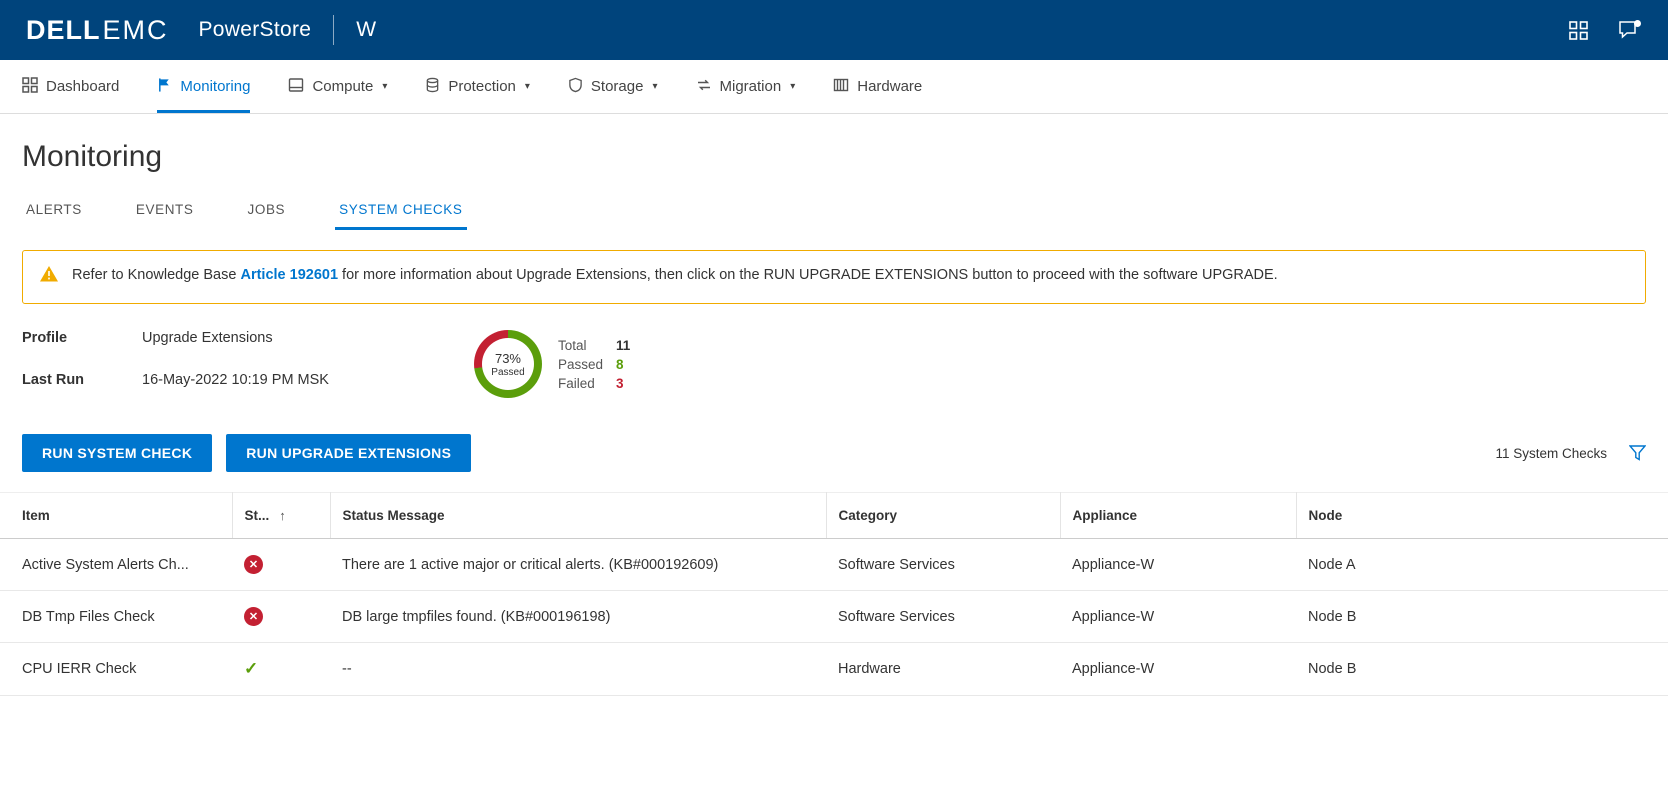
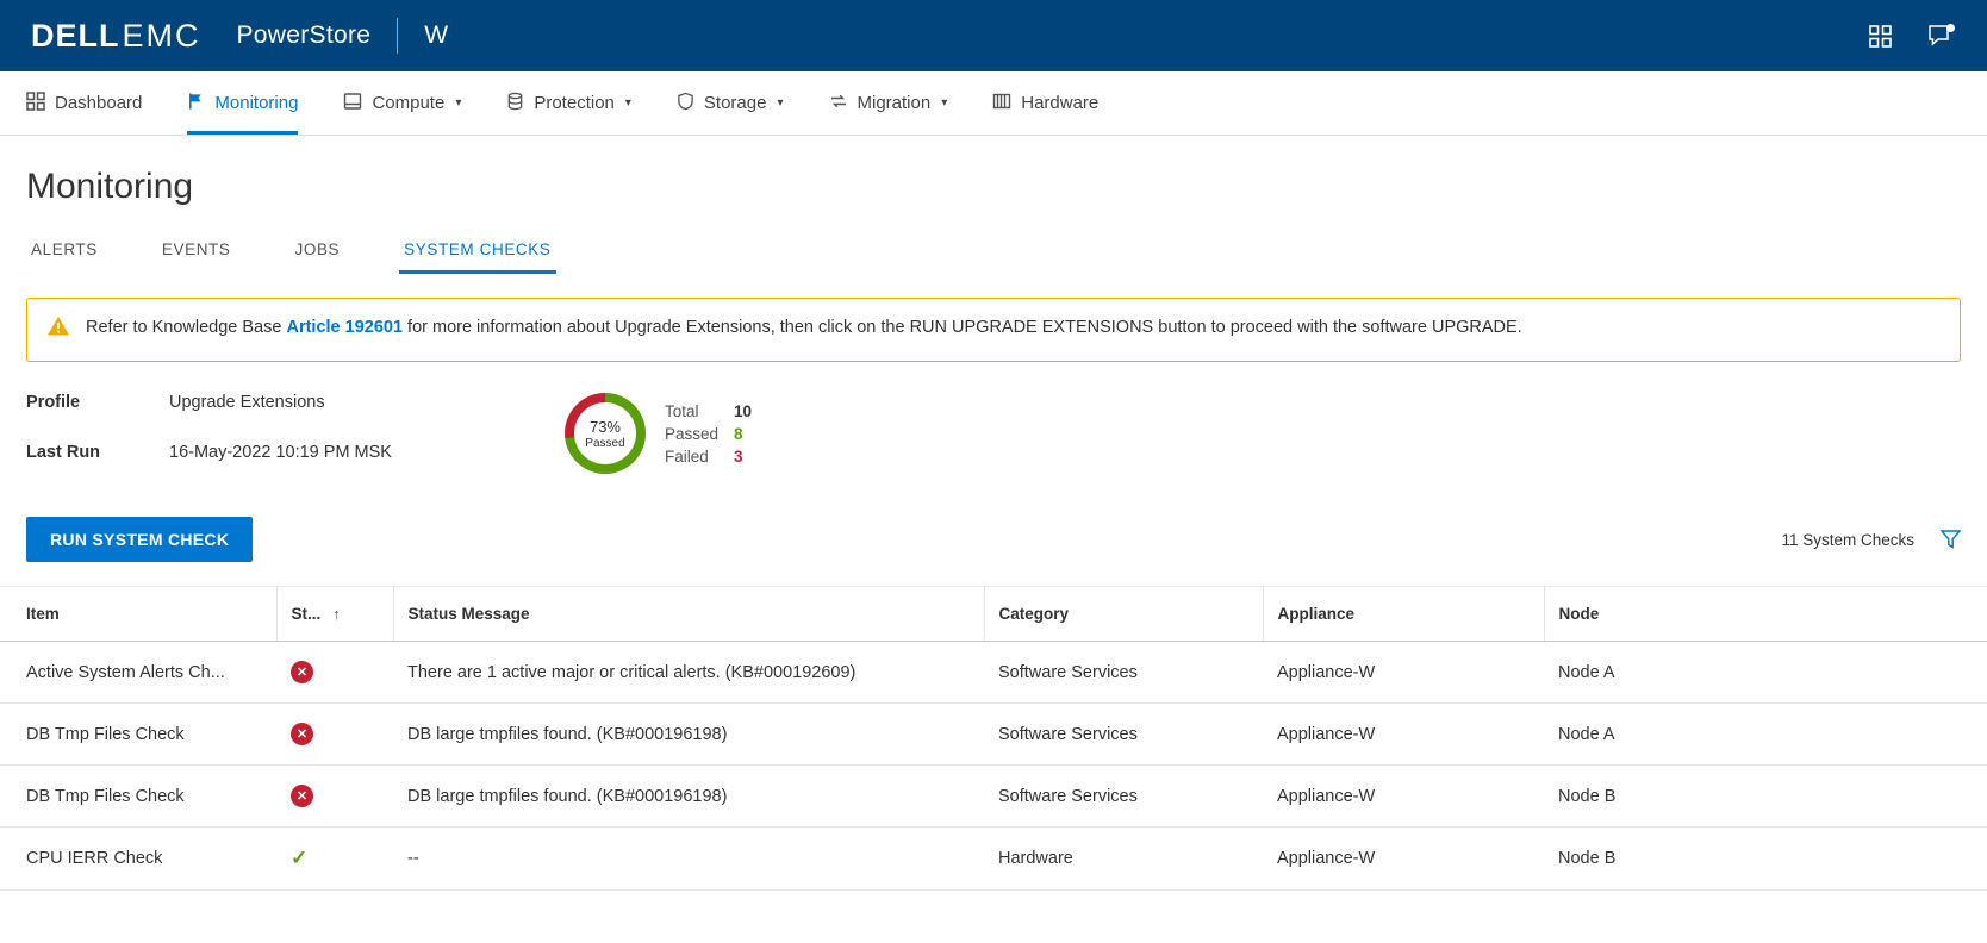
  DELL
  EMC
  PowerStore
  W
  Dashboard
  Monitoring
  Compute
  ▾
  Protection
  ▾
  Storage
  ▾
  Migration
  ▾
  Hardware
  Monitoring
  ALERTS
  EVENTS
  JOBS
  SYSTEM CHECKS
  Refer to Knowledge Base Article 192601 for more information about Upgrade Extensions, then click on the RUN UPGRADE EXTENSIONS button to proceed with the software UPGRADE.
  Profile
  Upgrade Extensions
  Last Run
  16-May-2022 10:19 PM MSK
  73%
  Passed
  Total
- 11
+ 10
  Passed
  8
  Failed
  3
  RUN SYSTEM CHECK
- RUN UPGRADE EXTENSIONS
  11 System Checks
  Item	St... ↑	Status Message	Category	Appliance	Node
  Active System Alerts Ch...	✕	There are 1 active major or critical alerts. (KB#000192609)	Software Services	Appliance-W	Node A
+ DB Tmp Files Check	✕	DB large tmpfiles found. (KB#000196198)	Software Services	Appliance-W	Node A
  DB Tmp Files Check	✕	DB large tmpfiles found. (KB#000196198)	Software Services	Appliance-W	Node B
  CPU IERR Check	✓	--	Hardware	Appliance-W	Node B
